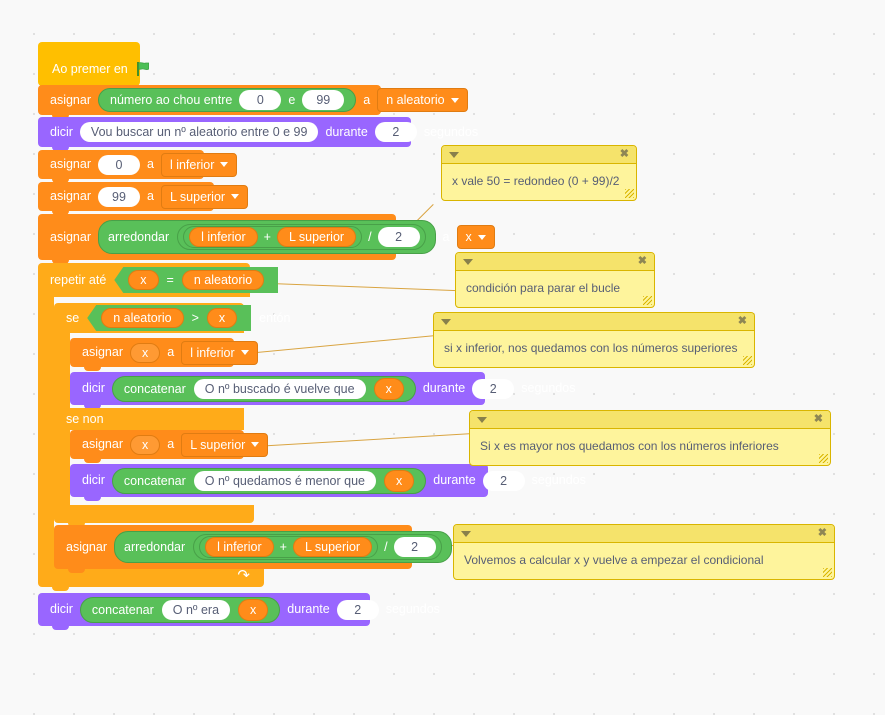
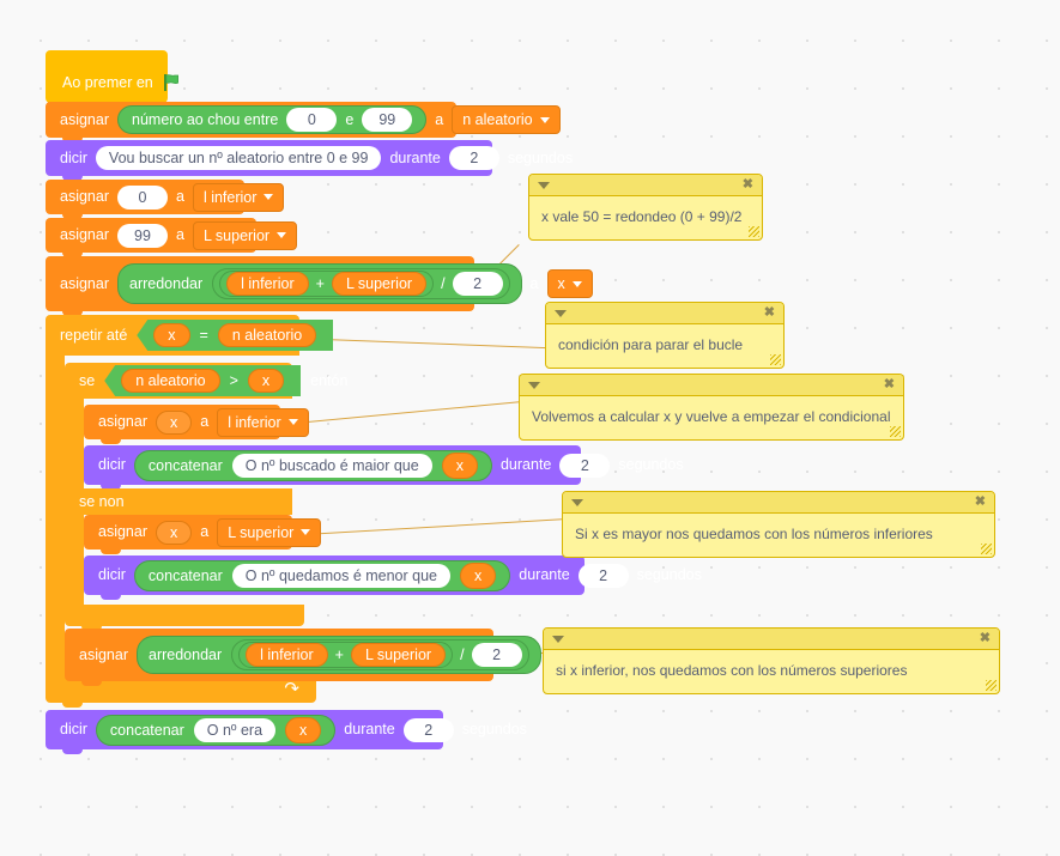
  Ao premer en
  asignar
  número ao chou entre
  0
  e
  99
  a
  n aleatorio
  dicir
  Vou buscar un nº aleatorio entre 0 e 99
  durante
  2
  asignar
  0
  a
  l inferior
  asignar
  99
  a
  L superior
  asignar
  arredondar
  l inferior
  +
  L superior
  /
  2
  x
  repetir até
  x
  =
  n aleatorio
  ↷
  se
  n aleatorio
  >
  x
  entón
  asignar
  x
  a
  l inferior
  dicir
  concatenar
- O nº buscado é vuelve que
+ O nº buscado é maior que
  x
  durante
  2
  segundos
  se non
  asignar
  x
  a
  L superior
  dicir
  concatenar
  O nº quedamos é menor que
  x
  durante
  2
  segundos
  asignar
  arredondar
  l inferior
  +
  L superior
  /
  2
  dicir
  concatenar
  O nº era
  x
  durante
  2
  ✖
  x vale 50 = redondeo (0 + 99)/2
  ✖
  condición para parar el bucle
  ✖
- si x inferior, nos quedamos con los números superiores
+ Volvemos a calcular x y vuelve a empezar el condicional
  ✖
  Si x es mayor nos quedamos con los números inferiores
  ✖
- Volvemos a calcular x y vuelve a empezar el condicional
+ si x inferior, nos quedamos con los números superiores
